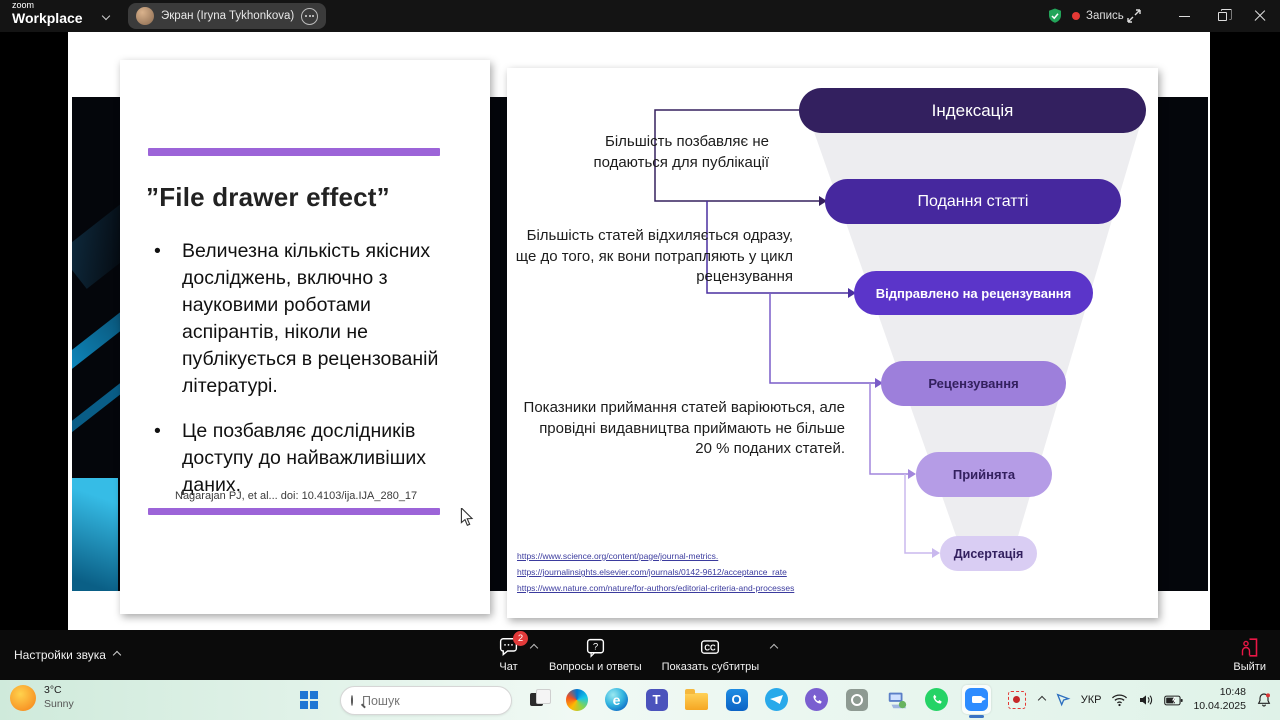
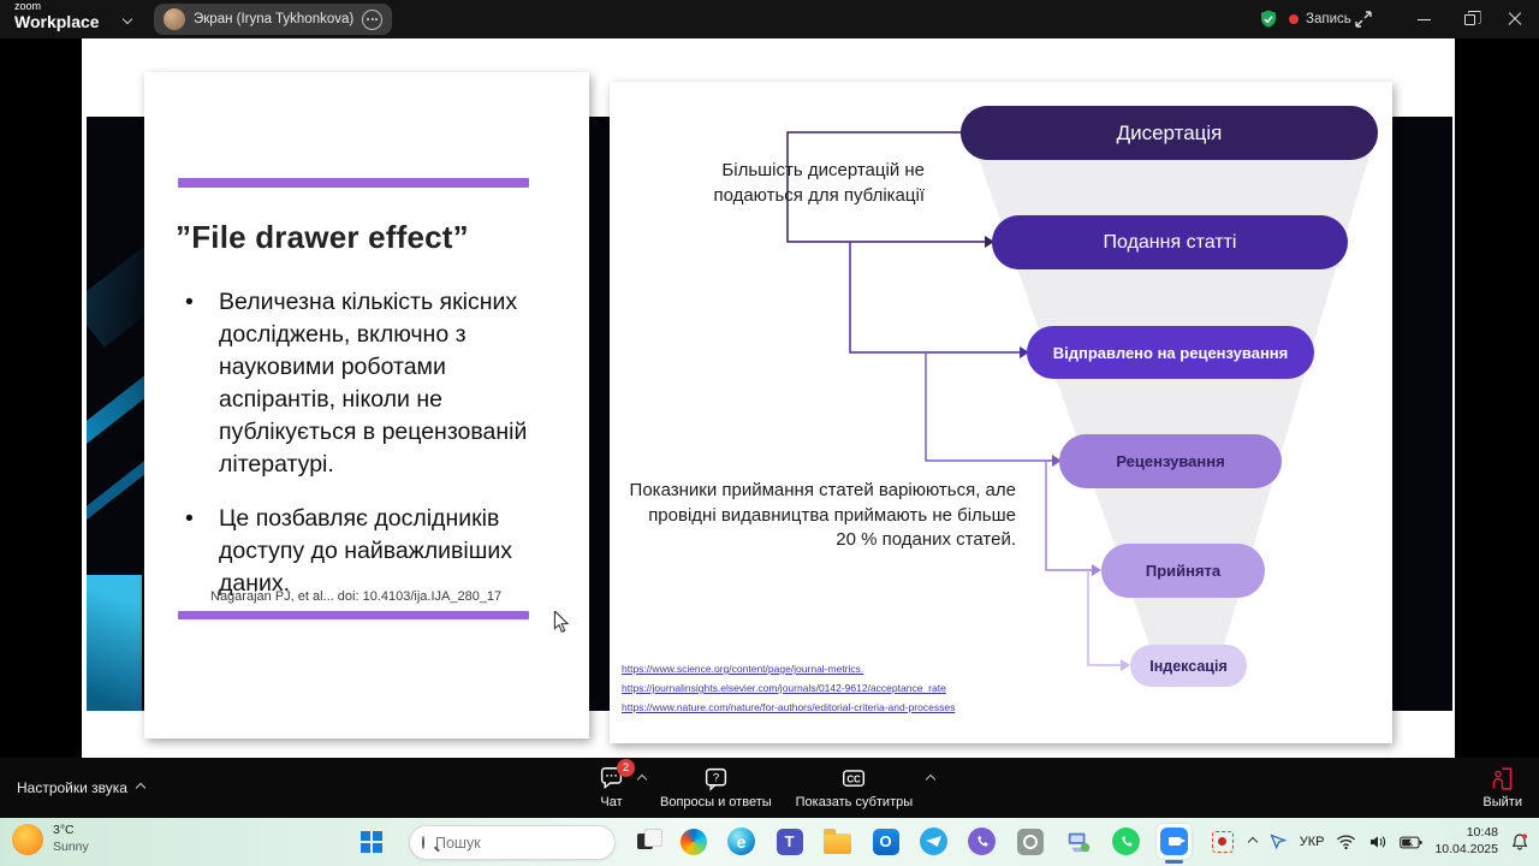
  zoom
  Workplace
  Экран (Iryna Tykhonkova)
  Запись
  ”File drawer effect”
  Величезна кількість якісних досліджень, включно з науковими роботами аспірантів, ніколи не публікується в рецензованій літературі.
  Це позбавляє дослідників доступу до найважливіших даних.
  Nagarajan PJ, et al... doi: 10.4103/ija.IJA_280_17
- Індексація
+ Дисертація
  Подання статті
  Відправлено на рецензування
  Рецензування
  Прийнята
- Дисертація
+ Індексація
- Більшість позбавляє не подаються для публікації
+ Більшість дисертацій не подаються для публікації
- Більшість статей відхиляється одразу, ще до того, як вони потрапляють у цикл рецензування
  Показники приймання статей варіюються, але провідні видавництва приймають не більше 20 % поданих статей.
  https://www.science.org/content/page/journal-metrics.
  https://journalinsights.elsevier.com/journals/0142-9612/acceptance_rate
  https://www.nature.com/nature/for-authors/editorial-criteria-and-processes
  Настройки звука
  2
  Чат
  ?
  Вопросы и ответы
  CC
  Показать субтитры
  Выйти
  3°C
  Sunny
  Пошук
  e
  T
  O
  УКР
  10:48
  10.04.2025
